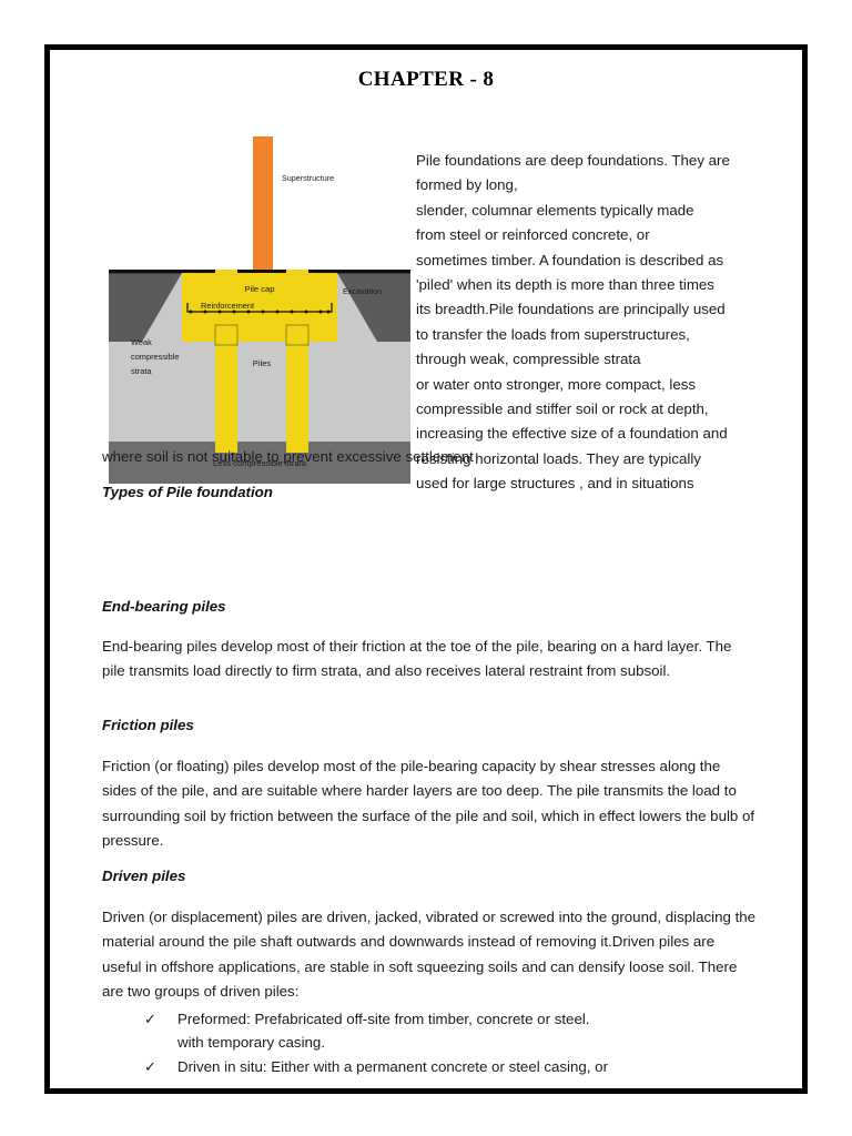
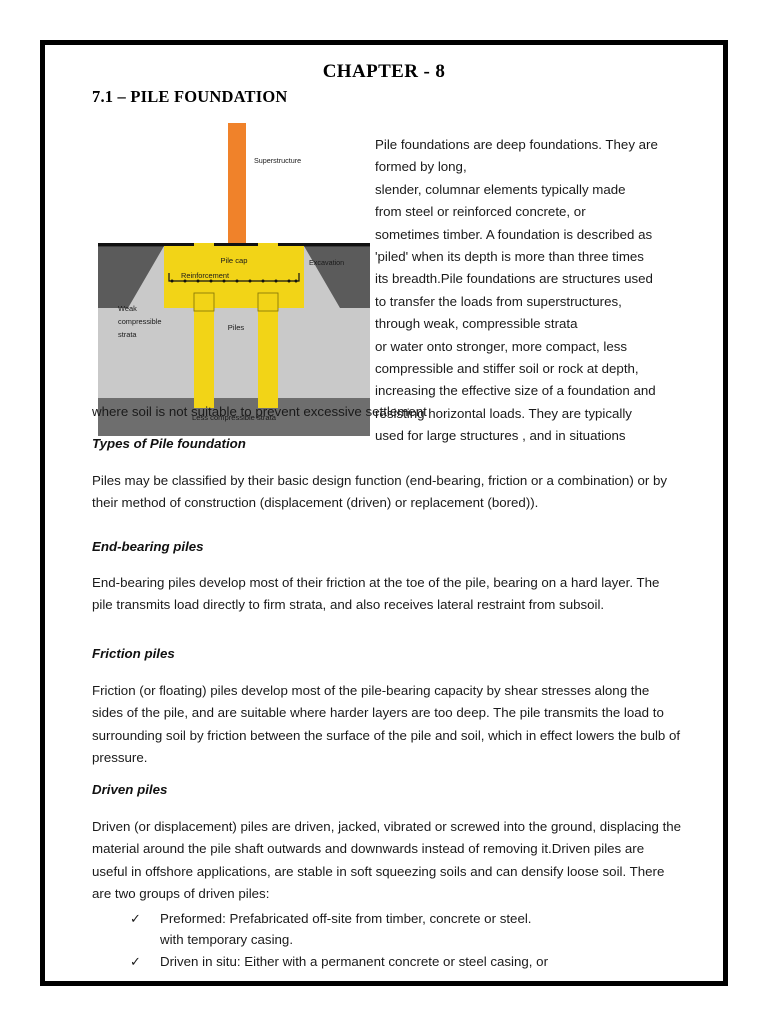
  CHAPTER - 8
+ 7.1 – PILE FOUNDATION
  Superstructure
  Pile cap
  Excavation
  Reinforcement
  Weak
  compressible
  strata
  Piles
  Less compressible strata
  Pile foundations are deep foundations. They are
  formed by long,
  slender, columnar elements typically made
  from steel or reinforced concrete, or
  sometimes timber. A foundation is described as
  'piled' when its depth is more than three times
- its breadth.Pile foundations are principally used
+ its breadth.Pile foundations are structures used
  to transfer the loads from superstructures,
  through weak, compressible strata
  or water onto stronger, more compact, less
  compressible and stiffer soil or rock at depth,
  increasing the effective size of a foundation and
  resisting horizontal loads. They are typically
  used for large structures , and in situations
  where soil is not suitable to prevent excessive settlement
  Types of Pile foundation
+ Piles may be classified by their basic design function (end-bearing, friction or a combination) or by their method of construction (displacement (driven) or replacement (bored)).
  End-bearing piles
  End-bearing piles develop most of their friction at the toe of the pile, bearing on a hard layer. The pile transmits load directly to firm strata, and also receives lateral restraint from subsoil.
  Friction piles
  Friction (or floating) piles develop most of the pile-bearing capacity by shear stresses along the sides of the pile, and are suitable where harder layers are too deep. The pile transmits the load to surrounding soil by friction between the surface of the pile and soil, which in effect lowers the bulb of pressure.
  Driven piles
  Driven (or displacement) piles are driven, jacked, vibrated or screwed into the ground, displacing the material around the pile shaft outwards and downwards instead of removing it.Driven piles are useful in offshore applications, are stable in soft squeezing soils and can densify loose soil. There are two groups of driven piles:
  ✓
  Preformed: Prefabricated off-site from timber, concrete or steel.
  with temporary casing.
  ✓
  Driven in situ: Either with a permanent concrete or steel casing, or
